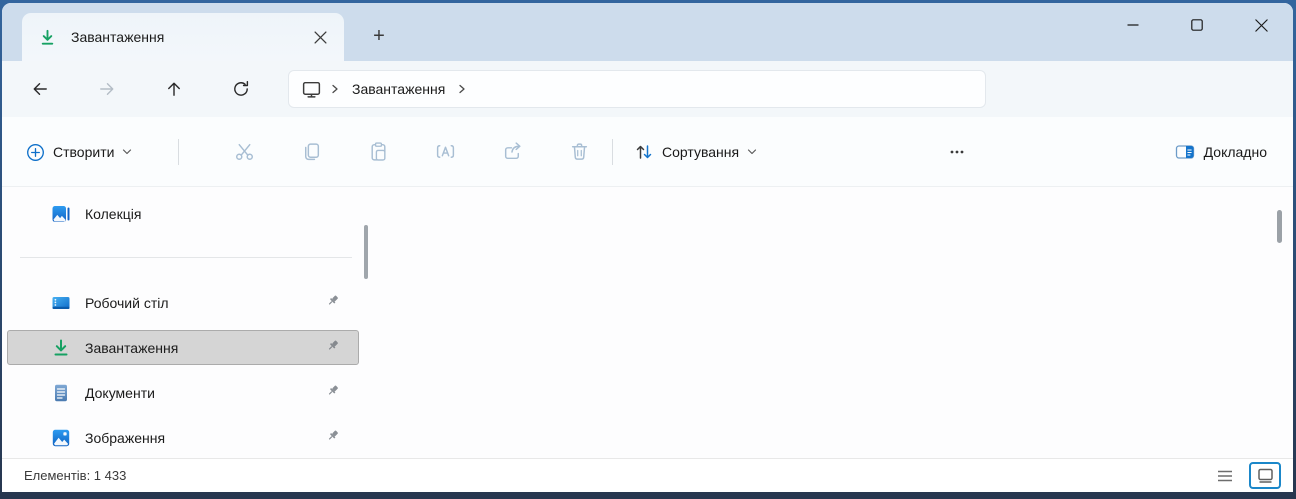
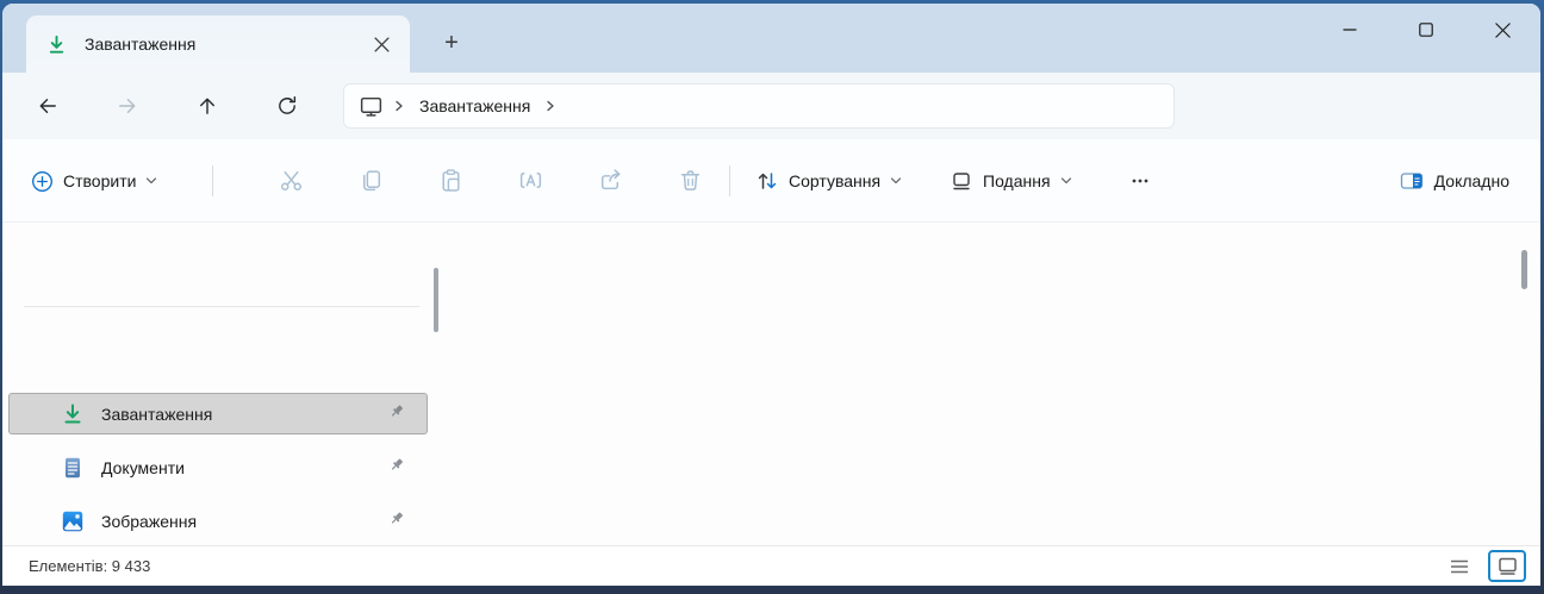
  Завантаження
  +
  Завантаження
  Створити
  Сортування
+ Подання
  Докладно
- Колекція
- Робочий стіл
  Завантаження
  Документи
  Зображення
- Елементів: 1 433
+ Елементів: 9 433
